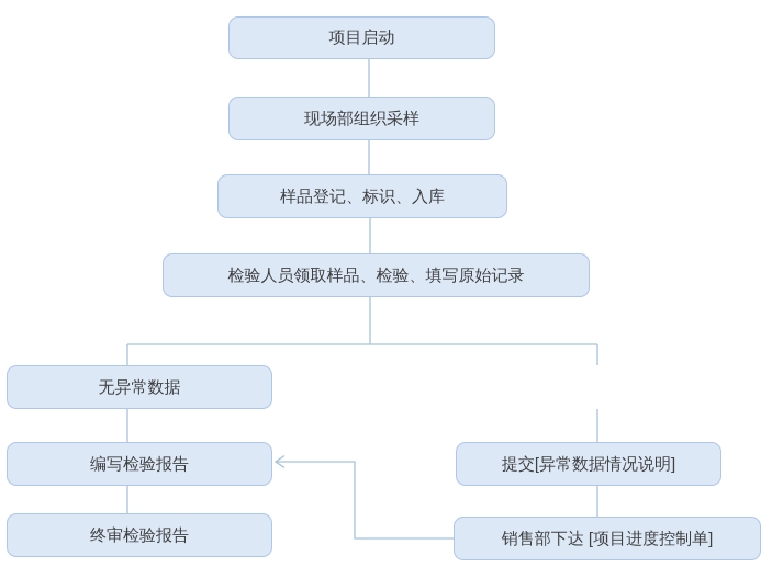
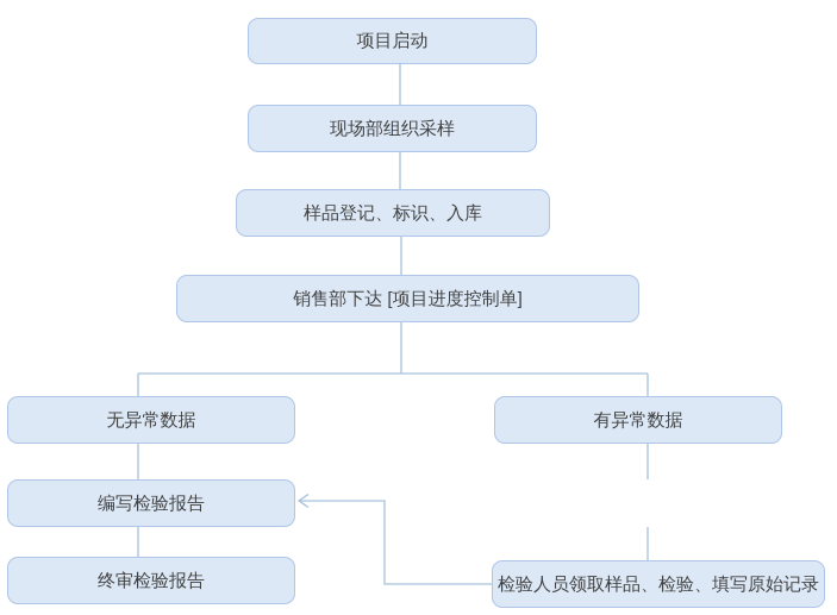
  项目启动
  现场部组织采样
  样品登记、标识、入库
- 检验人员领取样品、检验、填写原始记录
+ 销售部下达 [项目进度控制单]
  无异常数据
+ 有异常数据
  编写检验报告
- 提交[异常数据情况说明]
  终审检验报告
- 销售部下达 [项目进度控制单]
+ 检验人员领取样品、检验、填写原始记录
